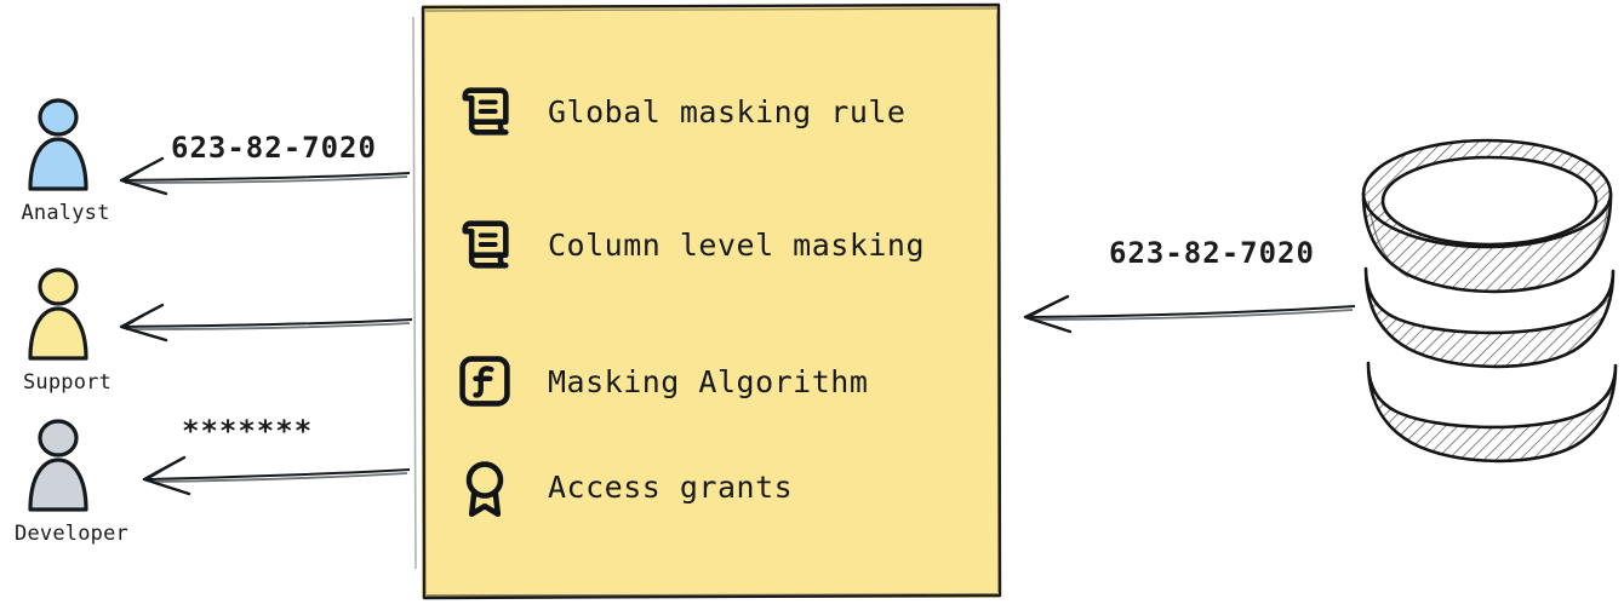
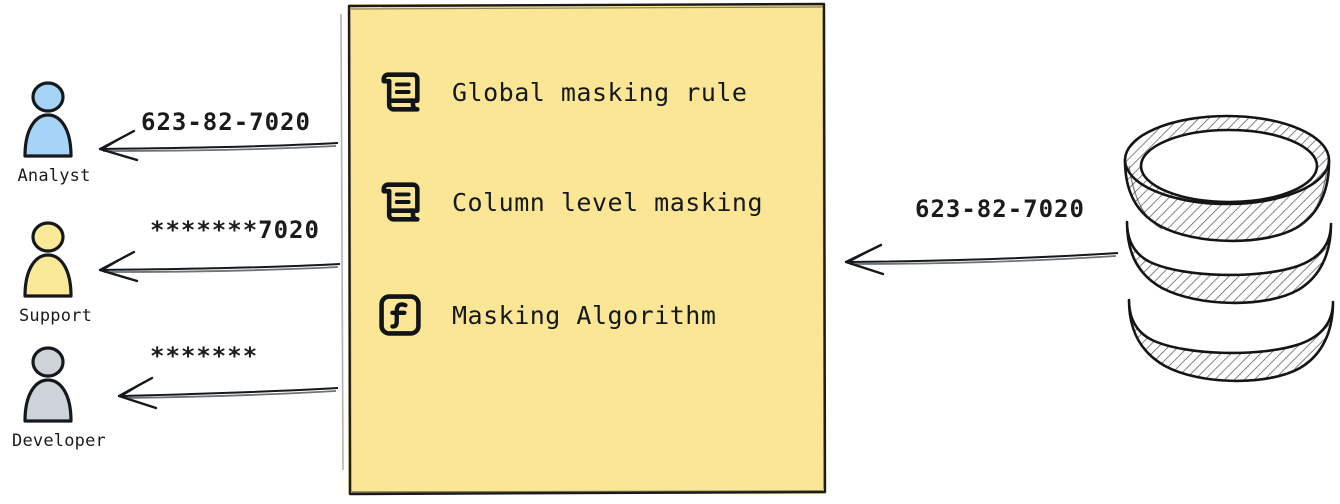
  Global masking rule
  Column level masking
  Masking Algorithm
- Access grants
  Analyst
  Support
  Developer
  623-82-7020
+ *******7020
  *******
  623-82-7020
